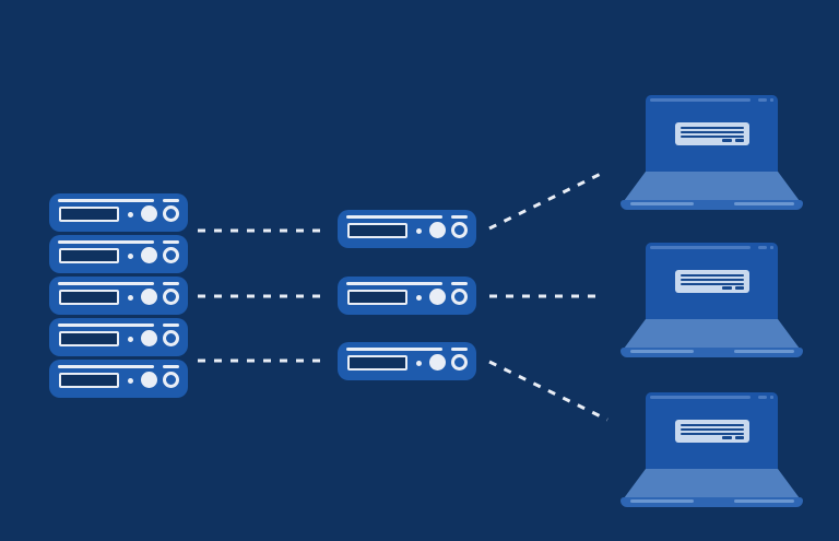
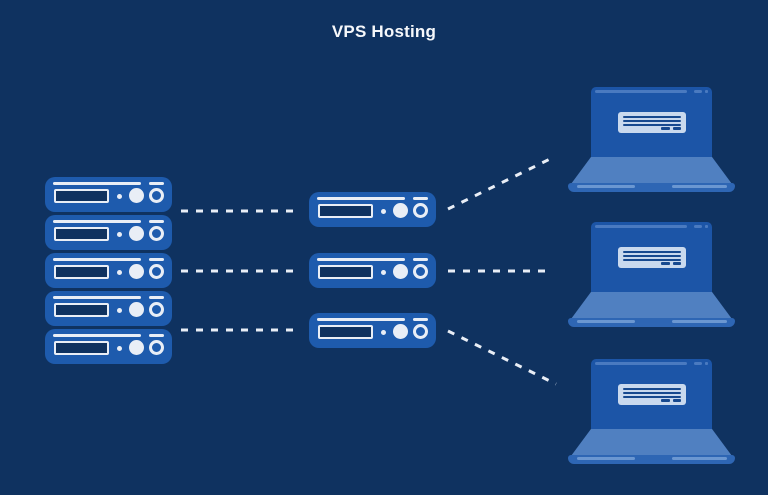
+ VPS Hosting
